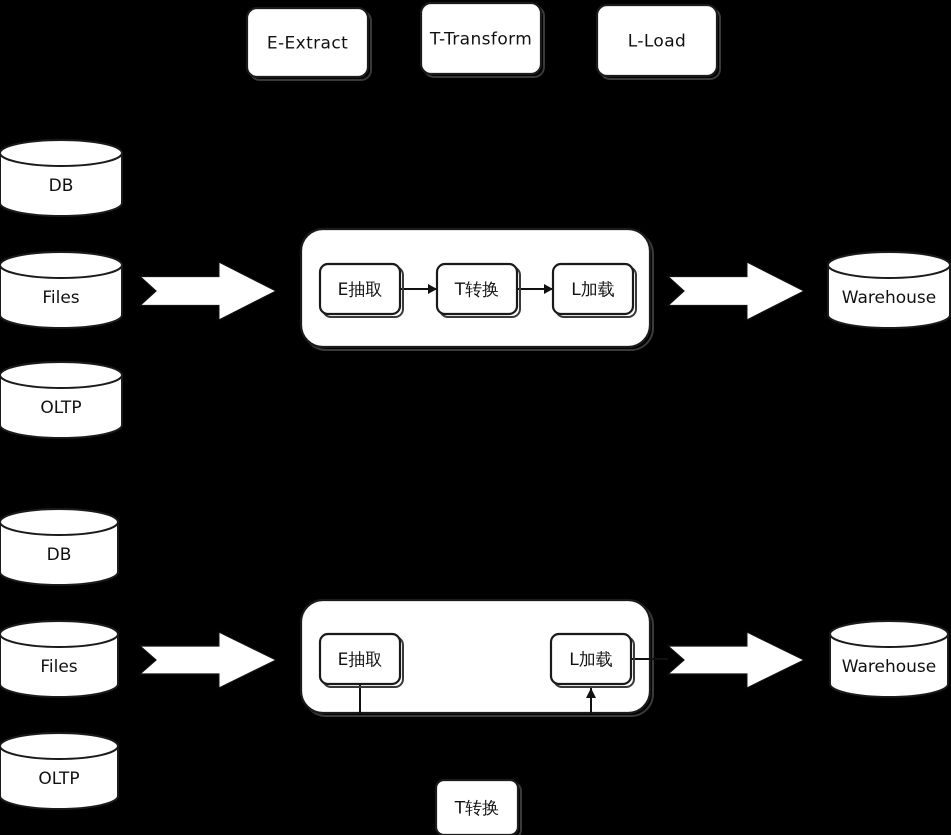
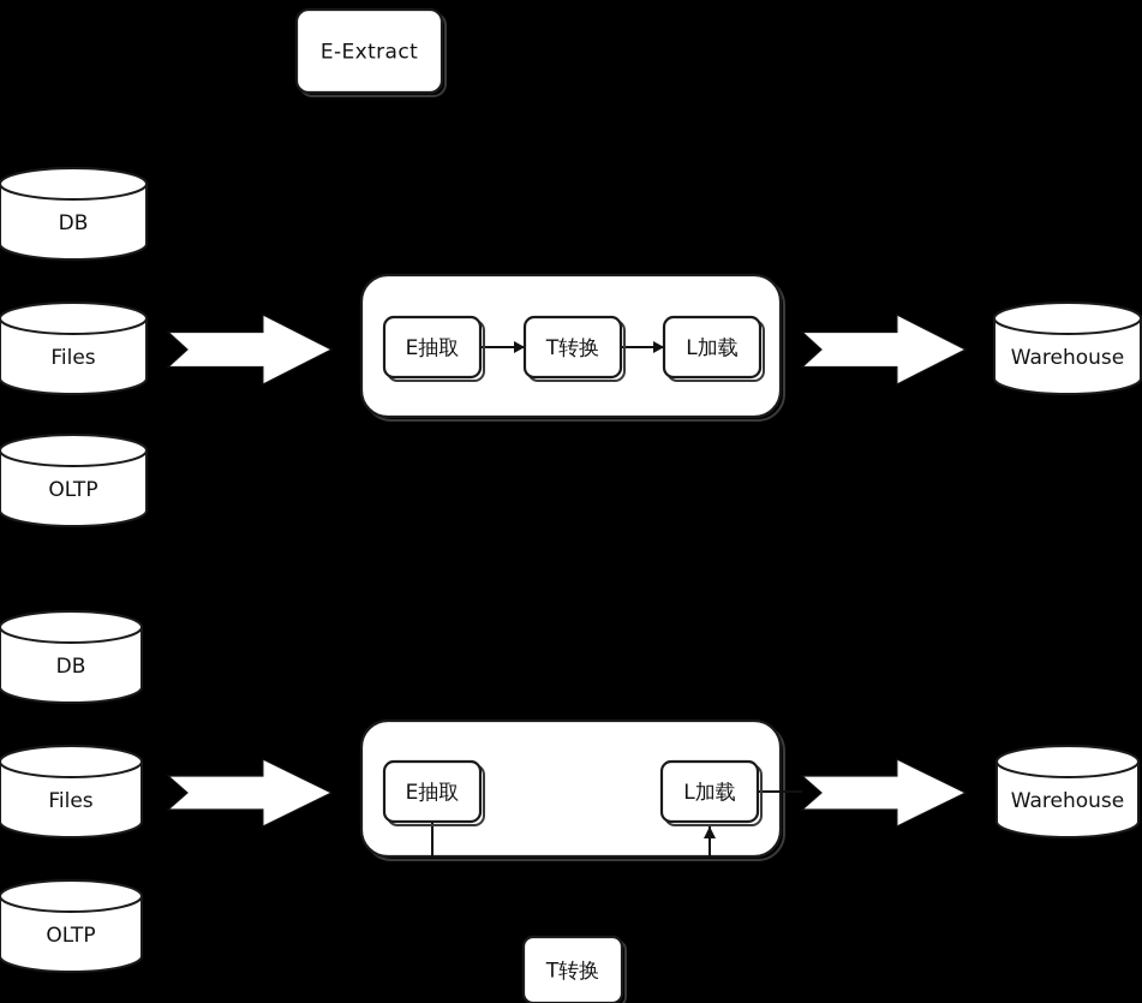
  E-Extract
- T-Transform
- L-Load
  DB
  Files
  OLTP
  E抽取
  T转换
  L加载
  Warehouse
  DB
  Files
  OLTP
  E抽取
  L加载
  T转换
  Warehouse
